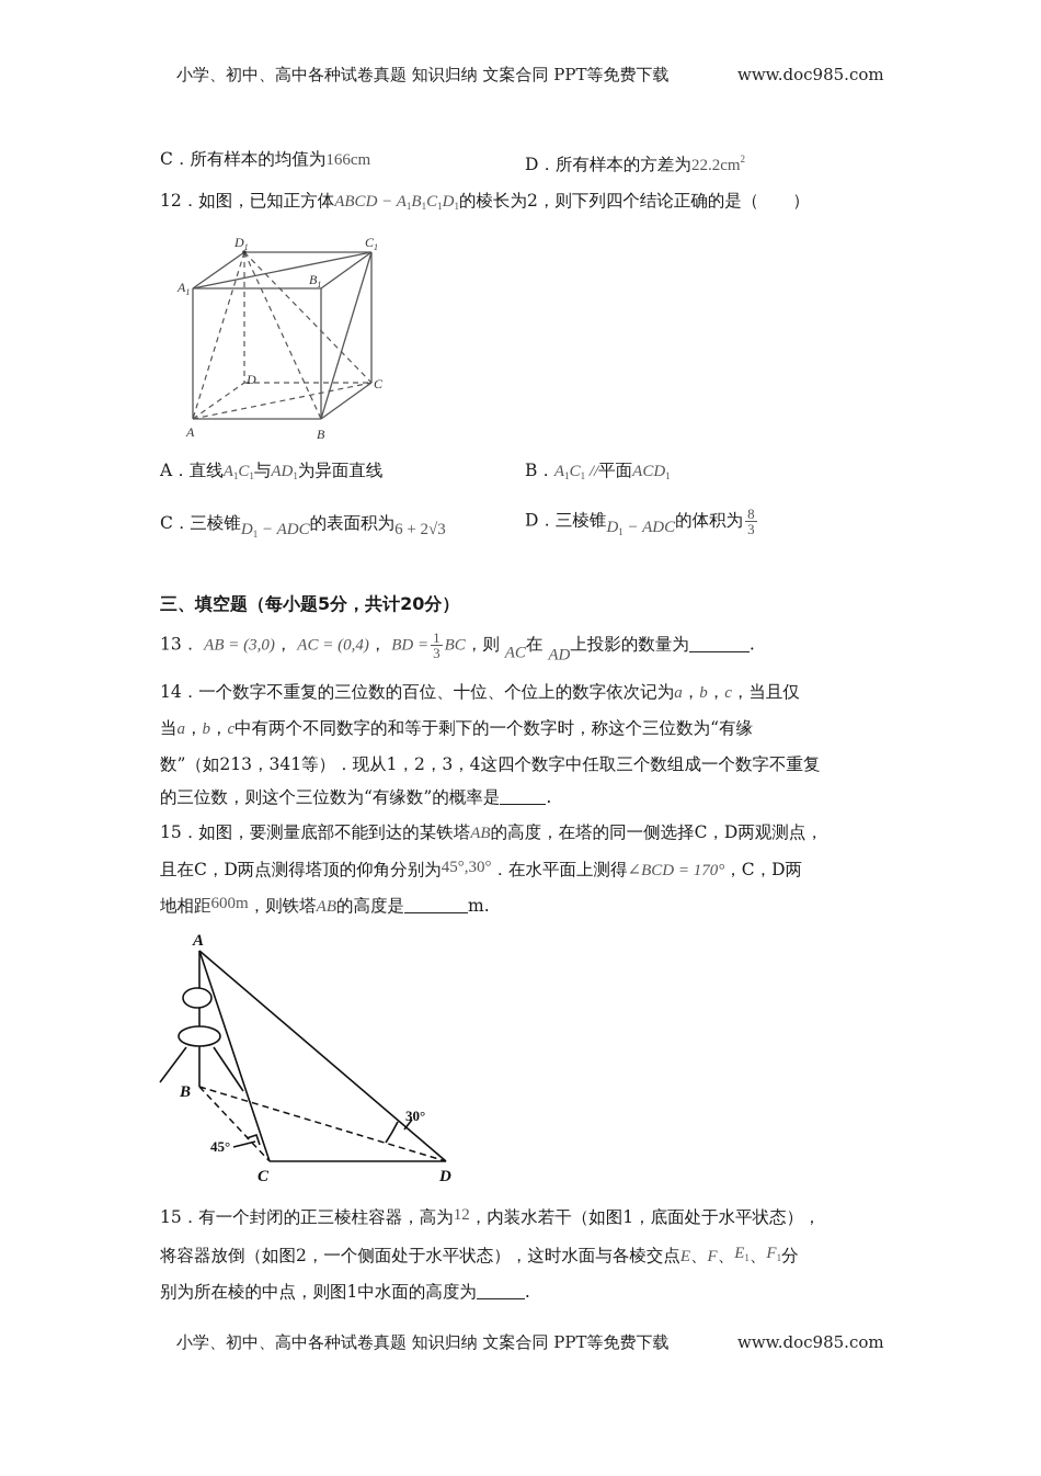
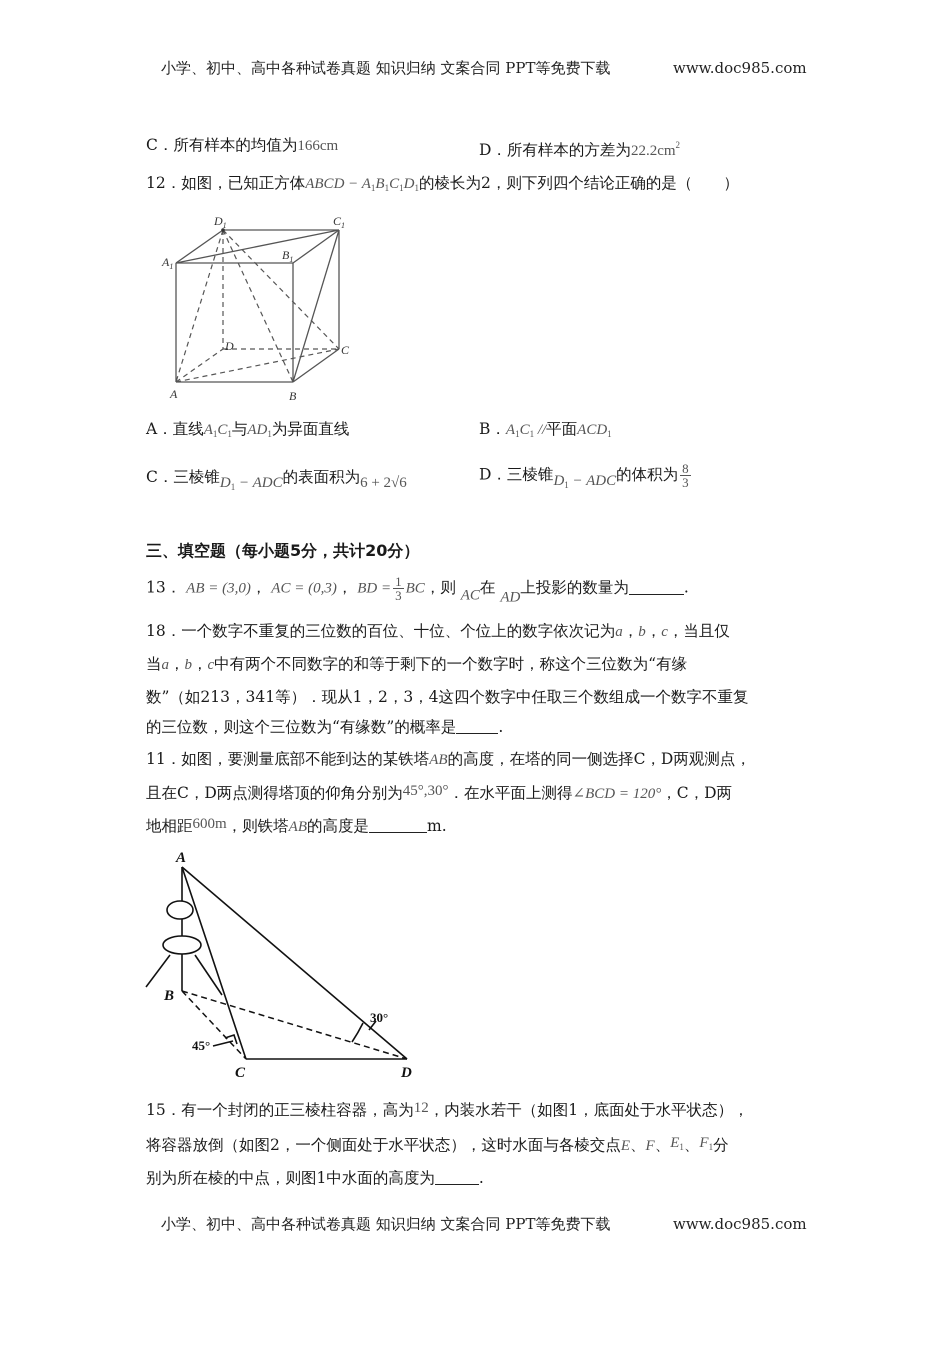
  小学、初中、高中各种试卷真题 知识归纳 文案合同 PPT等免费下载
  www.doc985.com
  C．所有样本的均值为166cm
  D．所有样本的方差为22.2cm2
  12．如图，已知正方体ABCD − A1B1C1D1的棱长为2，则下列四个结论正确的是（ ）
  D1
  C1
  B1
  A1
  D
  C
  A
  B
  A．直线A1C1与AD1为异面直线
  B．A1C1 //平面ACD1
- C．三棱锥D1 − ADC的表面积为6 + 2√3
+ C．三棱锥D1 − ADC的表面积为6 + 2√6
  D．三棱锥D1 − ADC的体积为
  8
  3
  三、填空题（每小题5分，共计20分）
- 13． AB = (3,0)， AC = (0,4)， BD =
+ 13． AB = (3,0)， AC = (0,3)， BD =
  1
  3
  BC，则 AC在 AD上投影的数量为 .
- 14．一个数字不重复的三位数的百位、十位、个位上的数字依次记为a，b，c，当且仅
+ 18．一个数字不重复的三位数的百位、十位、个位上的数字依次记为a，b，c，当且仅
  当a，b，c中有两个不同数字的和等于剩下的一个数字时，称这个三位数为“有缘
  数”（如213，341等）．现从1，2，3，4这四个数字中任取三个数组成一个数字不重复
  的三位数，则这个三位数为“有缘数”的概率是 .
- 15．如图，要测量底部不能到达的某铁塔AB的高度，在塔的同一侧选择C，D两观测点，
+ 11．如图，要测量底部不能到达的某铁塔AB的高度，在塔的同一侧选择C，D两观测点，
- 且在C，D两点测得塔顶的仰角分别为45°,30°．在水平面上测得∠BCD = 170°，C，D两
+ 且在C，D两点测得塔顶的仰角分别为45°,30°．在水平面上测得∠BCD = 120°，C，D两
  地相距600m，则铁塔AB的高度是 m.
  A
  B
  C
  D
  45°
  30°
  15．有一个封闭的正三棱柱容器，高为12，内装水若干（如图1，底面处于水平状态），
  将容器放倒（如图2，一个侧面处于水平状态），这时水面与各棱交点E、F、E1、F1分
  别为所在棱的中点，则图1中水面的高度为 .
  小学、初中、高中各种试卷真题 知识归纳 文案合同 PPT等免费下载
  www.doc985.com
